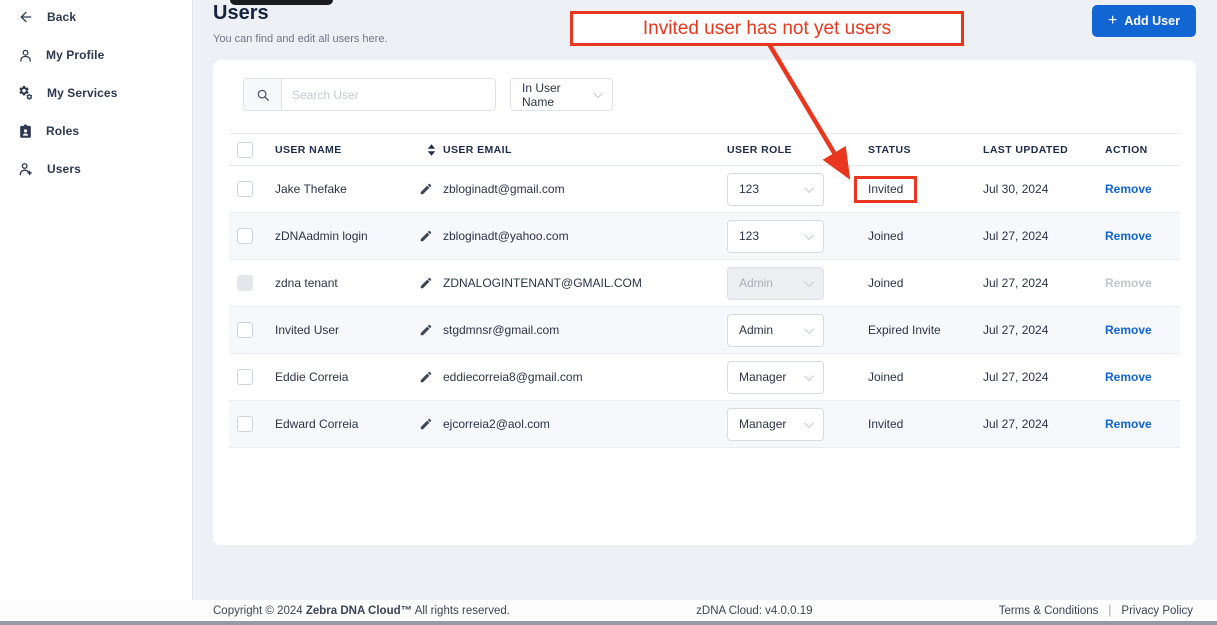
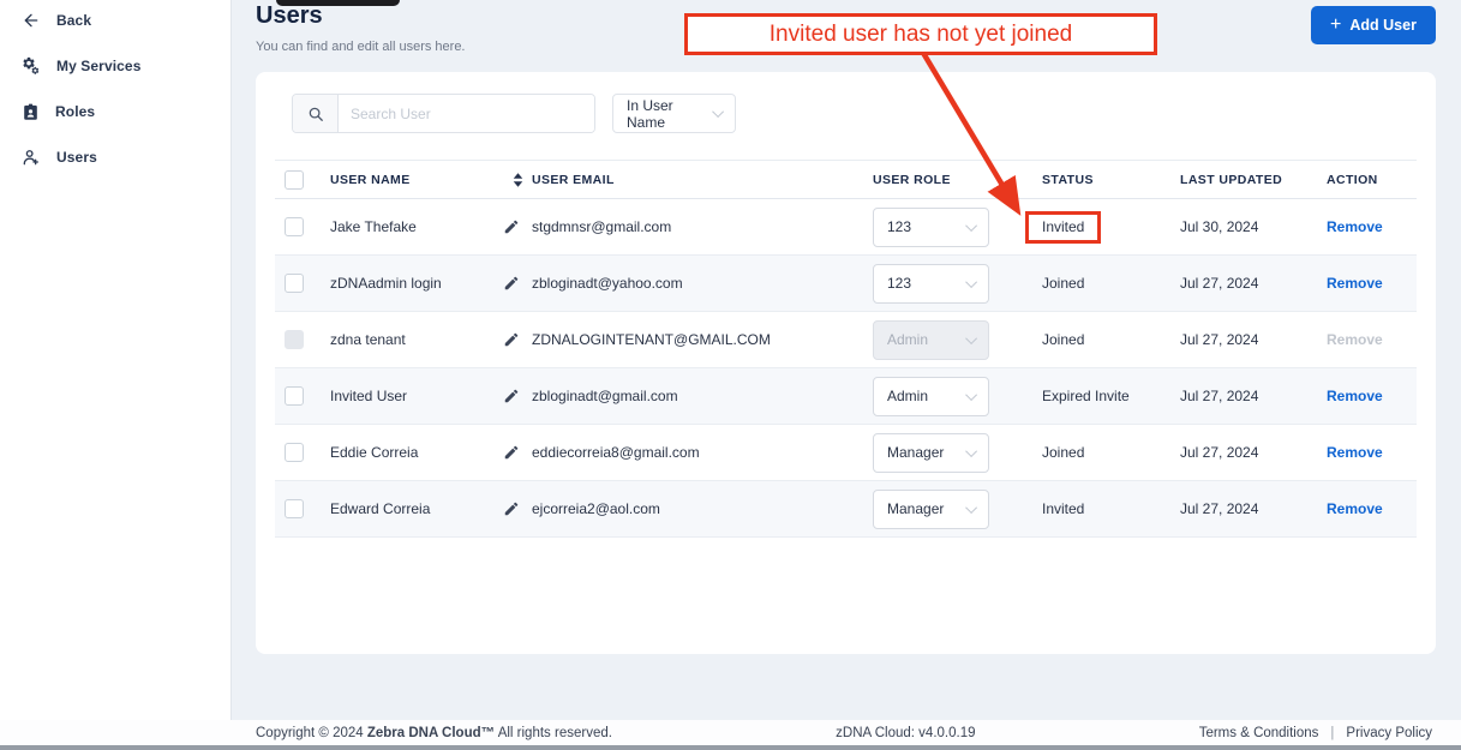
  Back
- My Profile
  My Services
  Roles
  Users
  Users
  You can find and edit all users here.
  +
  Add User
- Invited user has not yet users
+ Invited user has not yet joined
  Search User
  In User Name
  USER NAME
  USER EMAIL
  USER ROLE
  STATUS
  LAST UPDATED
  ACTION
  Jake Thefake
- zbloginadt@gmail.com
+ stgdmnsr@gmail.com
  123
  Invited
  Jul 30, 2024
  Remove
  zDNAadmin login
  zbloginadt@yahoo.com
  123
  Joined
  Jul 27, 2024
  Remove
  zdna tenant
  ZDNALOGINTENANT@GMAIL.COM
  Admin
  Joined
  Jul 27, 2024
  Remove
  Invited User
- stgdmnsr@gmail.com
+ zbloginadt@gmail.com
  Admin
  Expired Invite
  Jul 27, 2024
  Remove
  Eddie Correia
  eddiecorreia8@gmail.com
  Manager
  Joined
  Jul 27, 2024
  Remove
  Edward Correia
  ejcorreia2@aol.com
  Manager
  Invited
  Jul 27, 2024
  Remove
  Copyright © 2024 Zebra DNA Cloud™ All rights reserved.
  zDNA Cloud: v4.0.0.19
  Terms & Conditions
  |
  Privacy Policy
